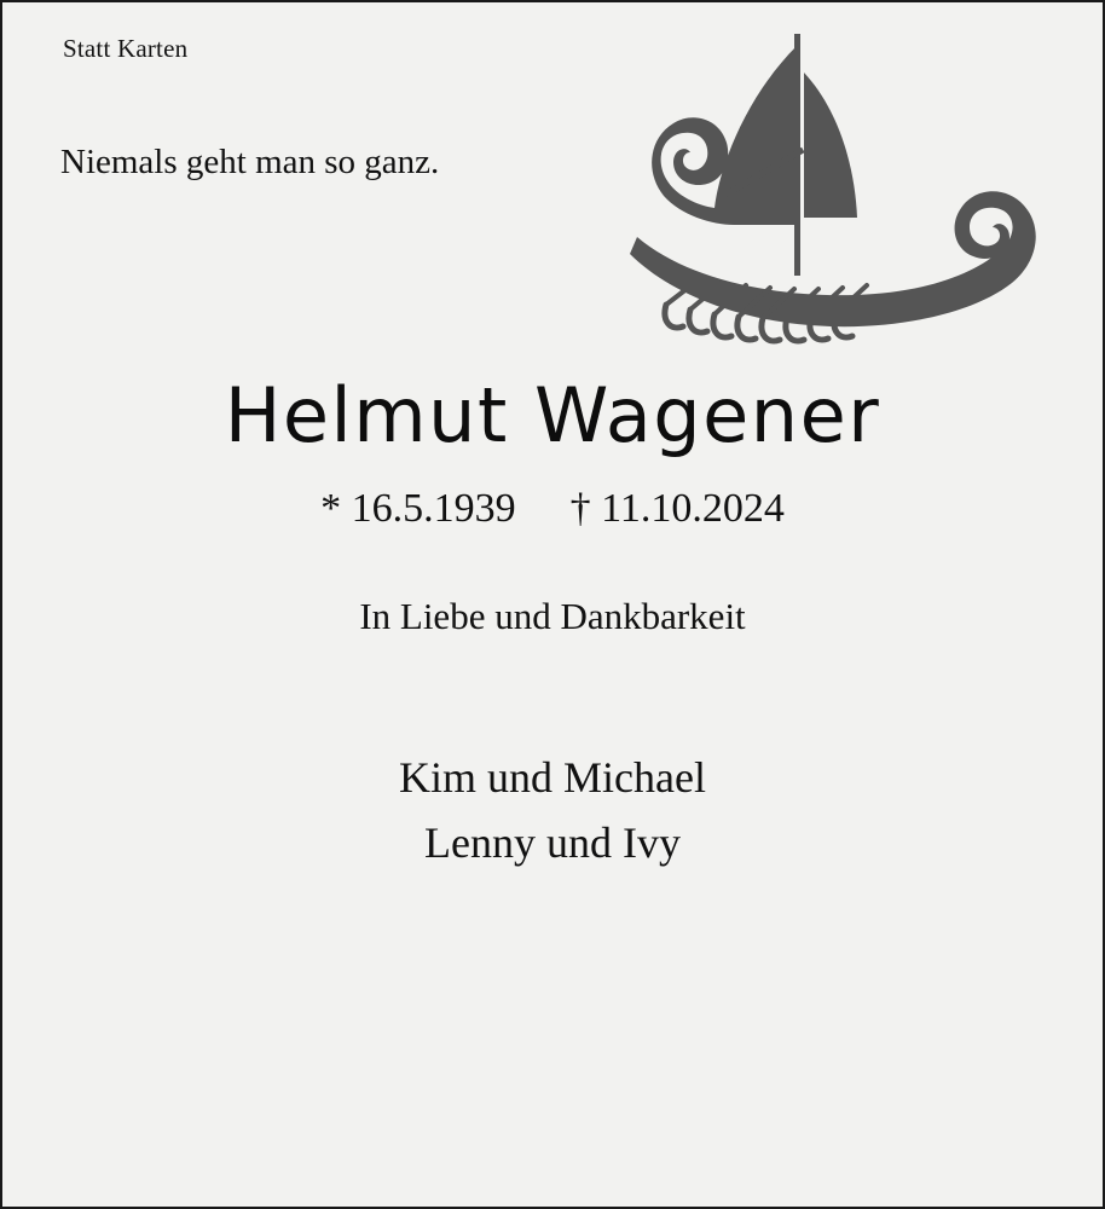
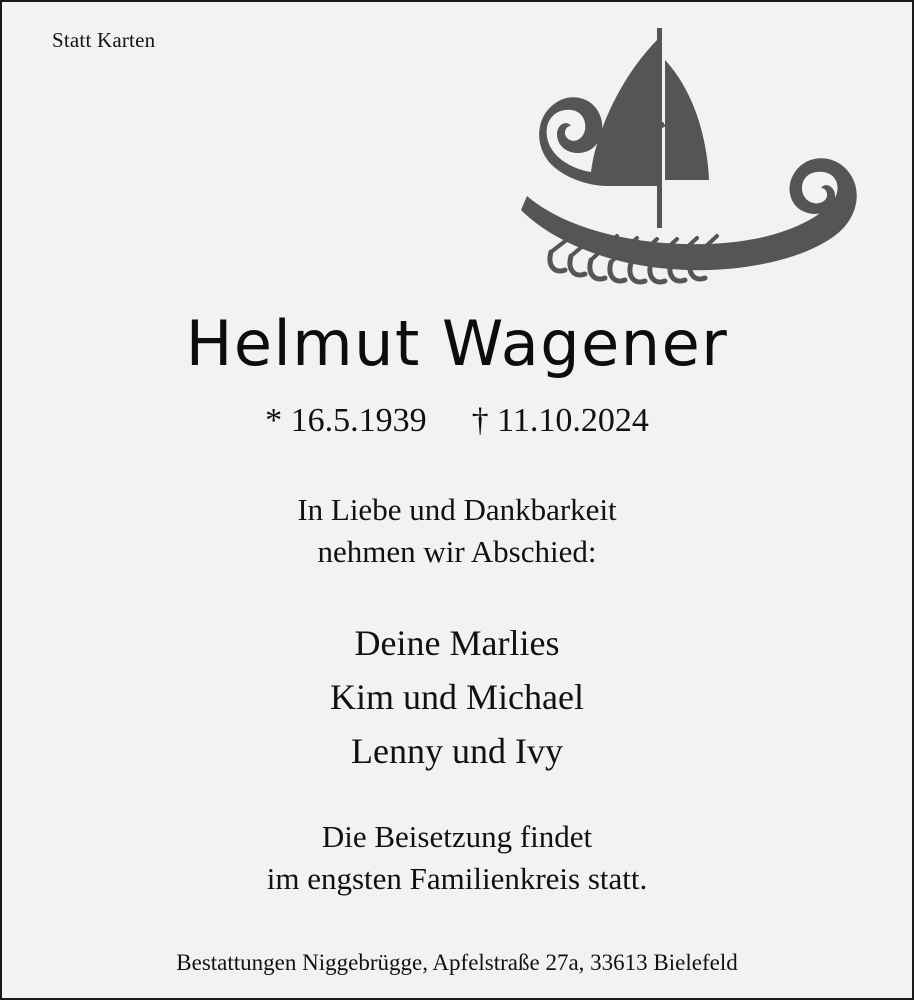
  Statt Karten
- Niemals geht man so ganz.
  Helmut Wagener
  * 16.5.1939 † 11.10.2024
  In Liebe und Dankbarkeit
+ nehmen wir Abschied:
+ Deine Marlies
  Kim und Michael
  Lenny und Ivy
+ Die Beisetzung findet
+ im engsten Familienkreis statt.
+ Bestattungen Niggebrügge, Apfelstraße 27a, 33613 Bielefeld
